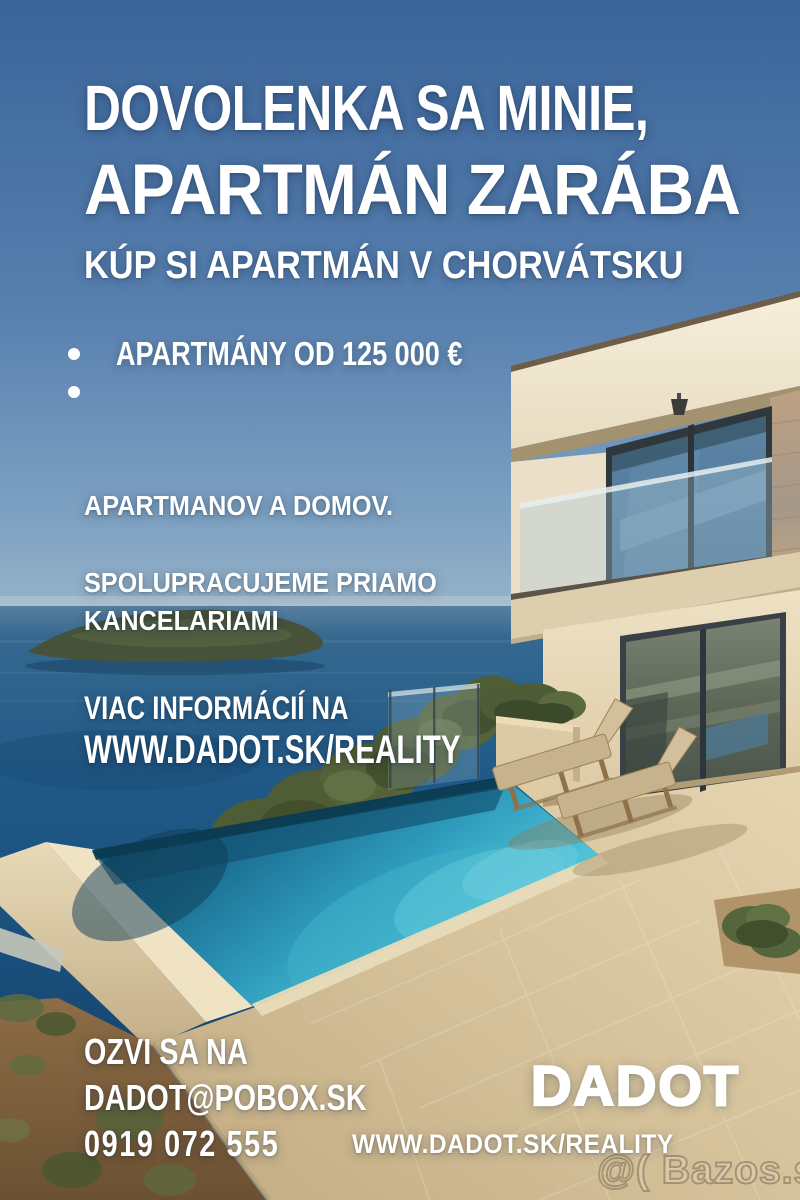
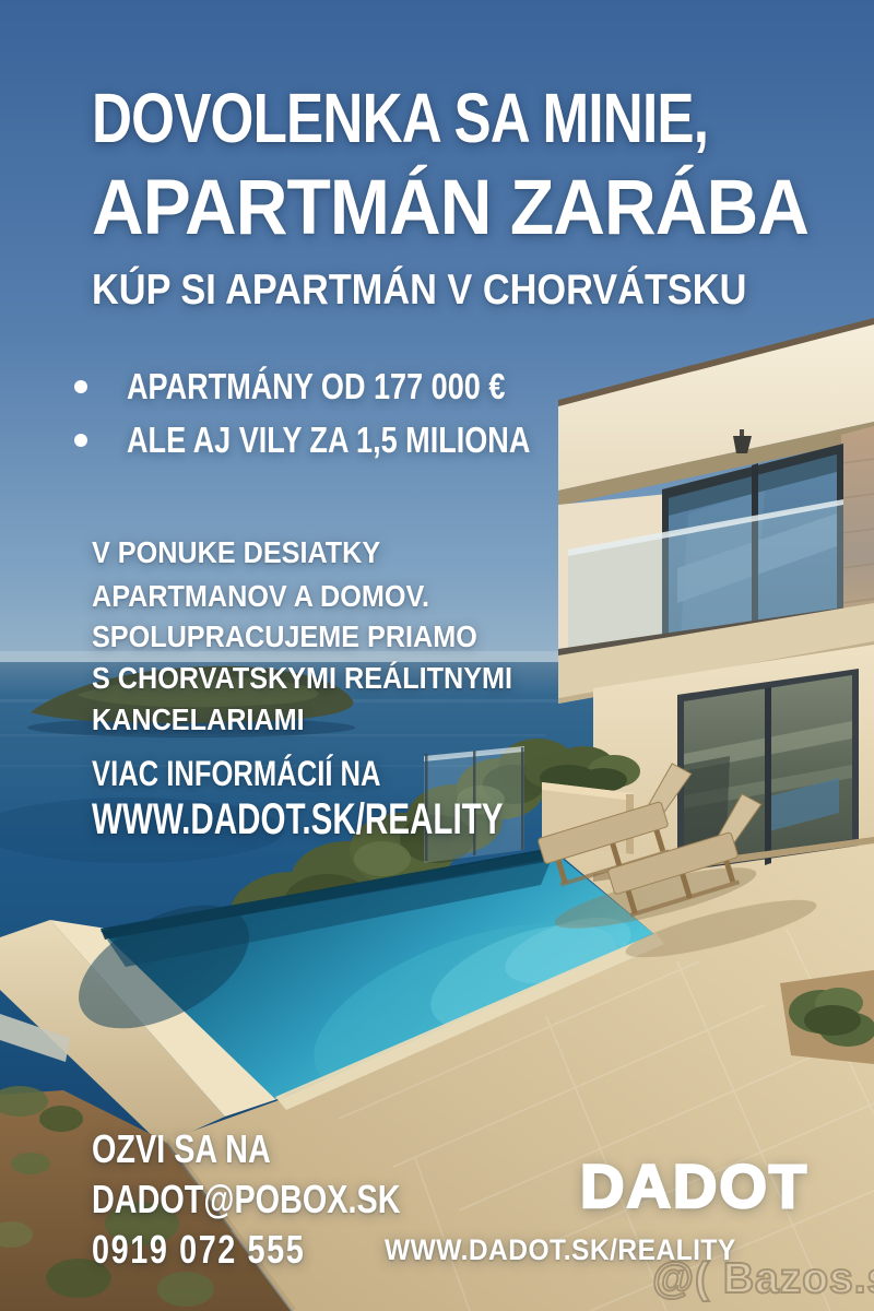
  DOVOLENKA SA MINIE,
  APARTMÁN ZARÁBA
  KÚP SI APARTMÁN V CHORVÁTSKU
- APARTMÁNY OD 125 000 €
+ APARTMÁNY OD 177 000 €
+ ALE AJ VILY ZA 1,5 MILIONA
+ V PONUKE DESIATKY
  APARTMANOV A DOMOV.
  SPOLUPRACUJEME PRIAMO
+ S CHORVATSKYMI REÁLITNYMI
  KANCELARIAMI
  VIAC INFORMÁCIÍ NA
  WWW.DADOT.SK/REALITY
  OZVI SA NA
  DADOT@POBOX.SK
  0919 072 555
  DADOT
  WWW.DADOT.SK/REALITY
  @( Bazos.
